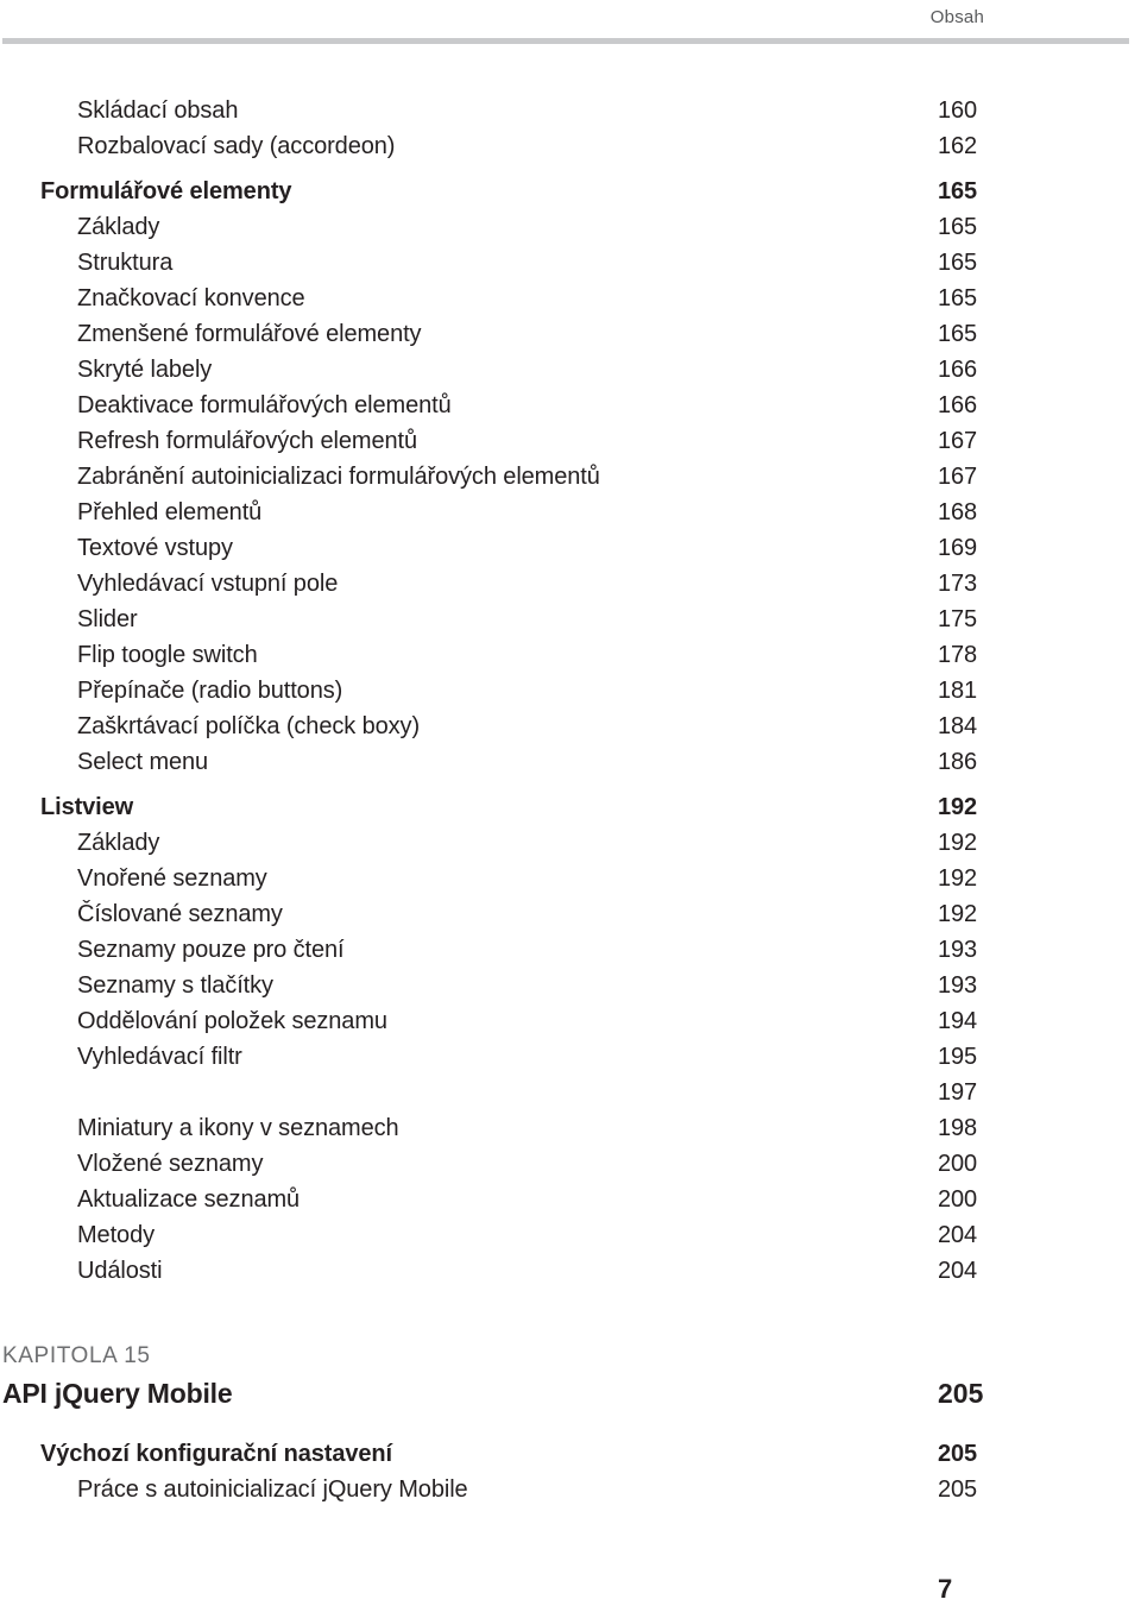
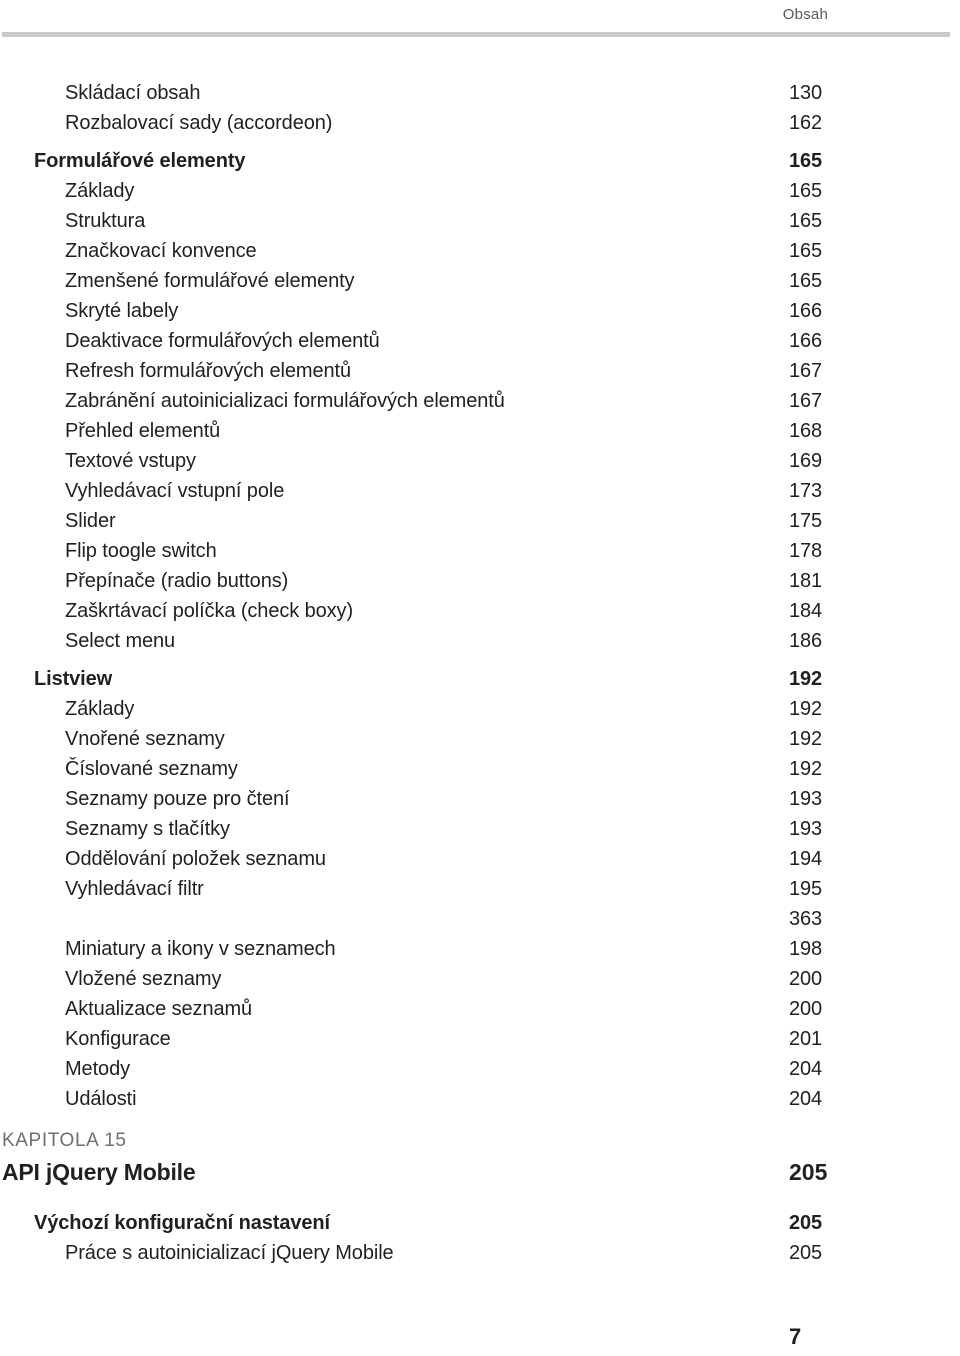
  Obsah
  Skládací obsah
- 160
+ 130
  Rozbalovací sady (accordeon)
  162
  Formulářové elementy
  165
  Základy
  165
  Struktura
  165
  Značkovací konvence
  165
  Zmenšené formulářové elementy
  165
  Skryté labely
  166
  Deaktivace formulářových elementů
  166
  Refresh formulářových elementů
  167
  Zabránění autoinicializaci formulářových elementů
  167
  Přehled elementů
  168
  Textové vstupy
  169
  Vyhledávací vstupní pole
  173
  Slider
  175
  Flip toogle switch
  178
  Přepínače (radio buttons)
  181
  Zaškrtávací políčka (check boxy)
  184
  Select menu
  186
  Listview
  192
  Základy
  192
  Vnořené seznamy
  192
  Číslované seznamy
  192
  Seznamy pouze pro čtení
  193
  Seznamy s tlačítky
  193
  Oddělování položek seznamu
  194
  Vyhledávací filtr
  195
- 197
+ 363
  Miniatury a ikony v seznamech
  198
  Vložené seznamy
  200
  Aktualizace seznamů
  200
+ Konfigurace
+ 201
  Metody
  204
  Události
  204
  KAPITOLA 15
  API jQuery Mobile
  205
  Výchozí konfigurační nastavení
  205
  Práce s autoinicializací jQuery Mobile
  205
  7
